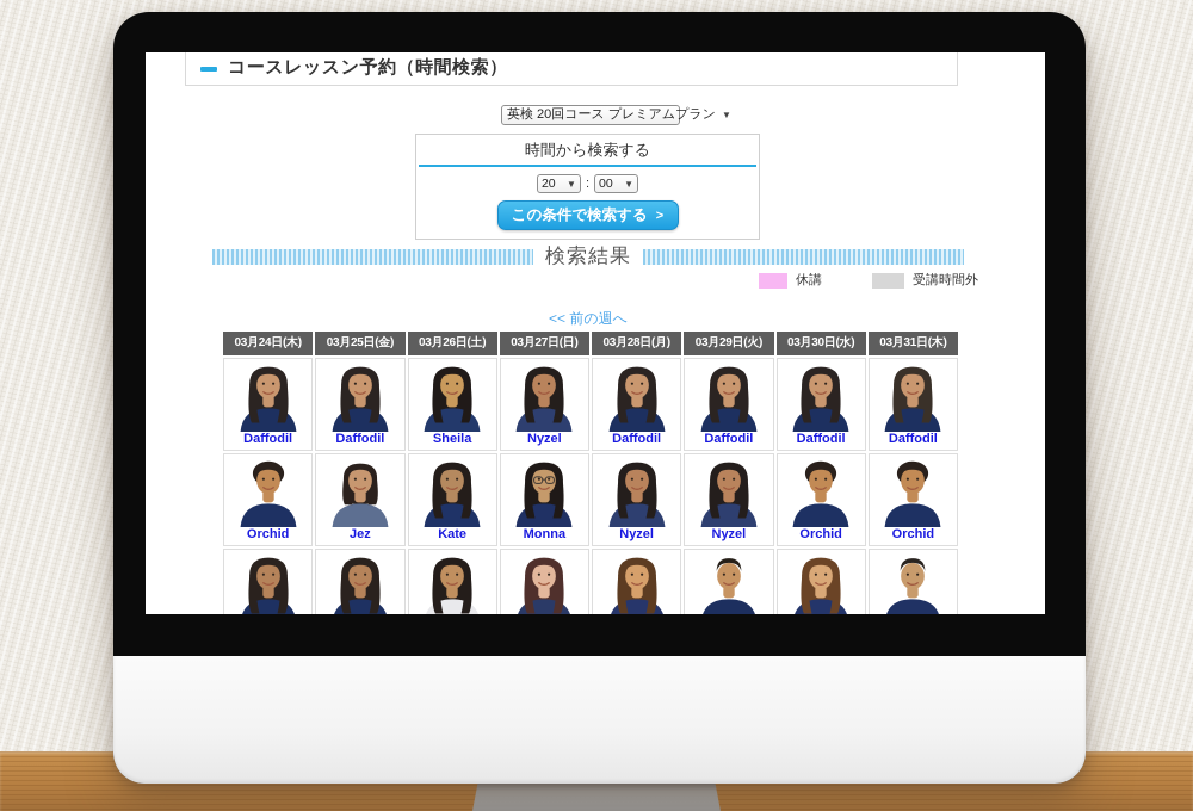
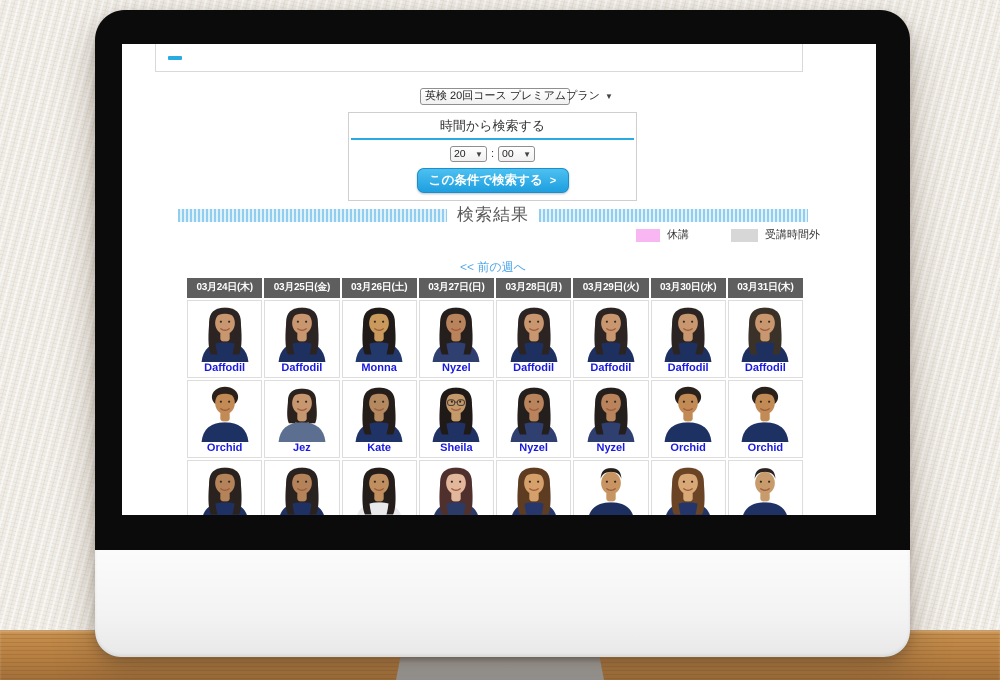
- コースレッスン予約（時間検索）
  英検 20回コース プレミアムプラン
  ▼
  時間から検索する
  20
  ▼
  :
  00
  ▼
  この条件で検索する
  >
  検索結果
  休講
  受講時間外
  << 前の週へ
  03月24日(木)
  03月25日(金)
  03月26日(土)
  03月27日(日)
  03月28日(月)
  03月29日(火)
  03月30日(水)
  03月31日(木)
  Daffodil
  Daffodil
- Sheila
+ Monna
  Nyzel
  Daffodil
  Daffodil
  Daffodil
  Daffodil
  Orchid
  Jez
  Kate
- Monna
+ Sheila
  Nyzel
  Nyzel
  Orchid
  Orchid
